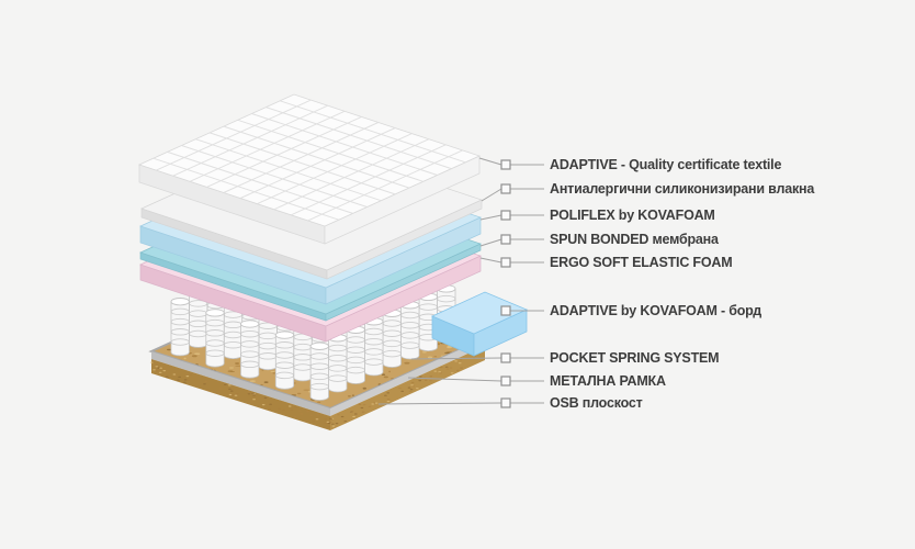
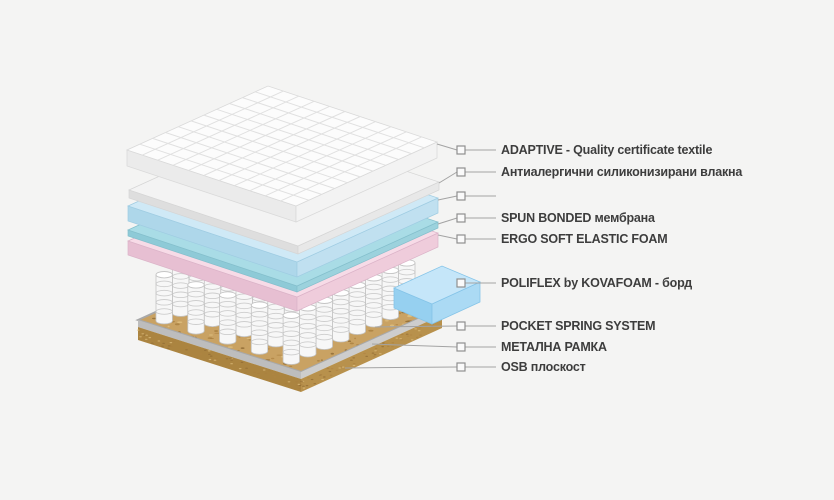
  ADAPTIVE - Quality certificate textile
  Антиалергични силиконизирани влакна
- POLIFLEX by KOVAFOAM
  SPUN BONDED мембрана
  ERGO SOFT ELASTIC FOAM
- ADAPTIVE by KOVAFOAM - борд
+ POLIFLEX by KOVAFOAM - борд
  POCKET SPRING SYSTEM
  МЕТАЛНА РАМКА
  OSB плоскост
